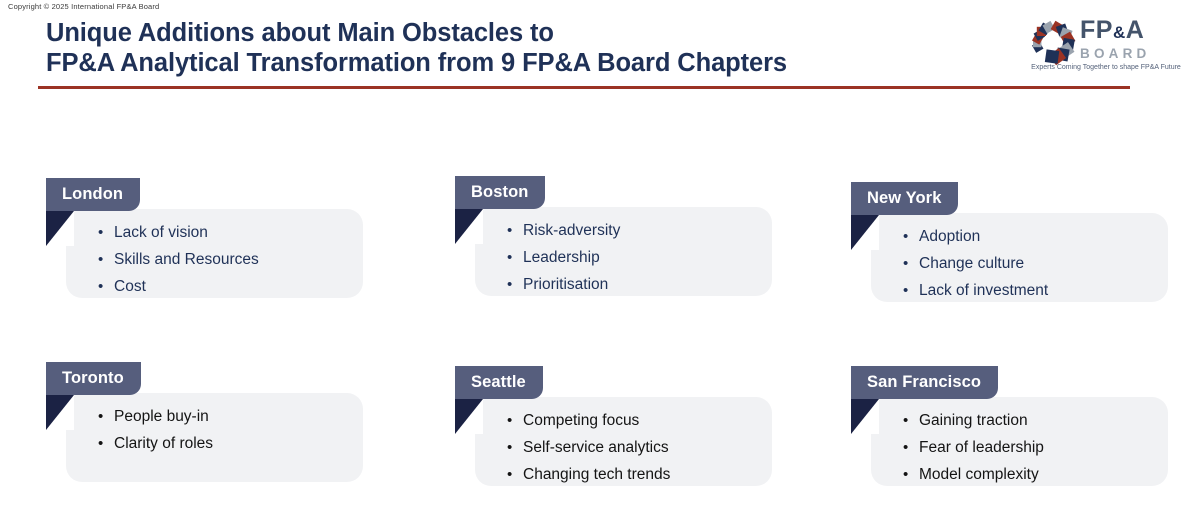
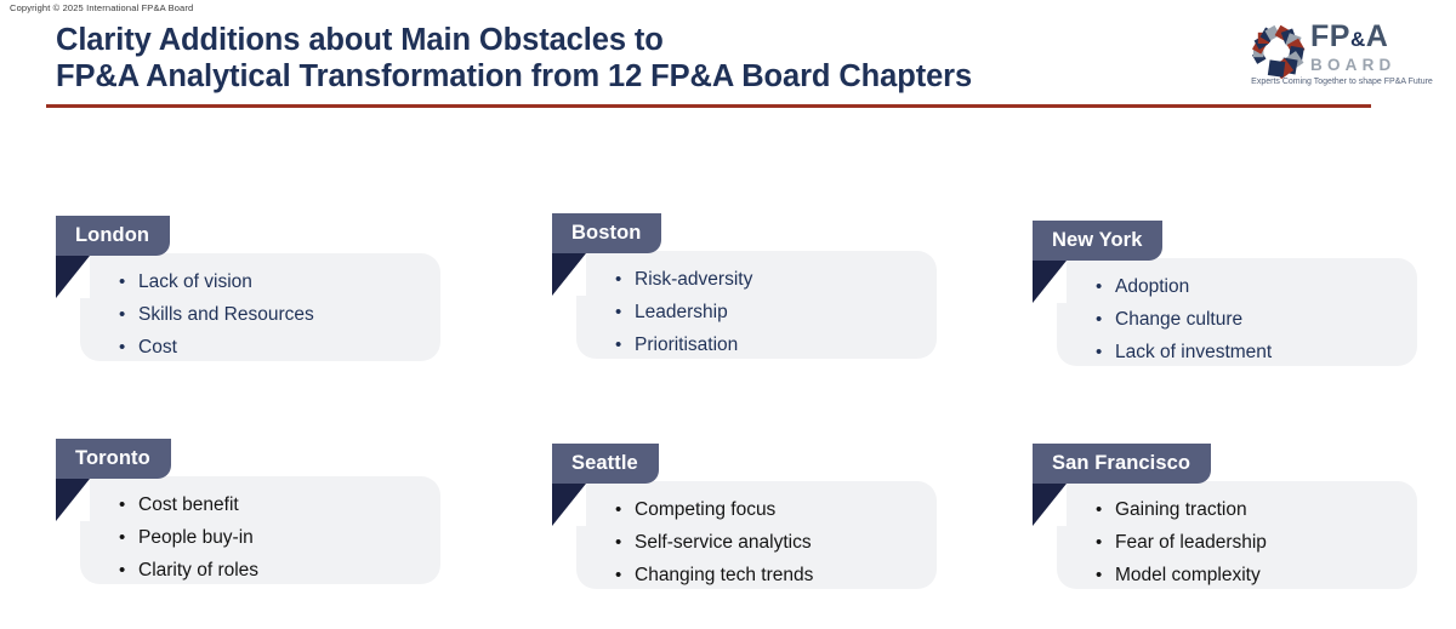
  Copyright © 2025 International FP&A Board
- Unique Additions about Main Obstacles to
+ Clarity Additions about Main Obstacles to
- FP&A Analytical Transformation from 9 FP&A Board Chapters
+ FP&A Analytical Transformation from 12 FP&A Board Chapters
  FP&A
  BOARD
  London
  Lack of vision
  Skills and Resources
  Cost
  Boston
  Risk-adversity
  Leadership
  Prioritisation
  New York
  Adoption
  Change culture
  Lack of investment
  Toronto
+ Cost benefit
  People buy-in
  Clarity of roles
  Seattle
  Competing focus
  Self-service analytics
  Changing tech trends
  San Francisco
  Gaining traction
  Fear of leadership
  Model complexity
